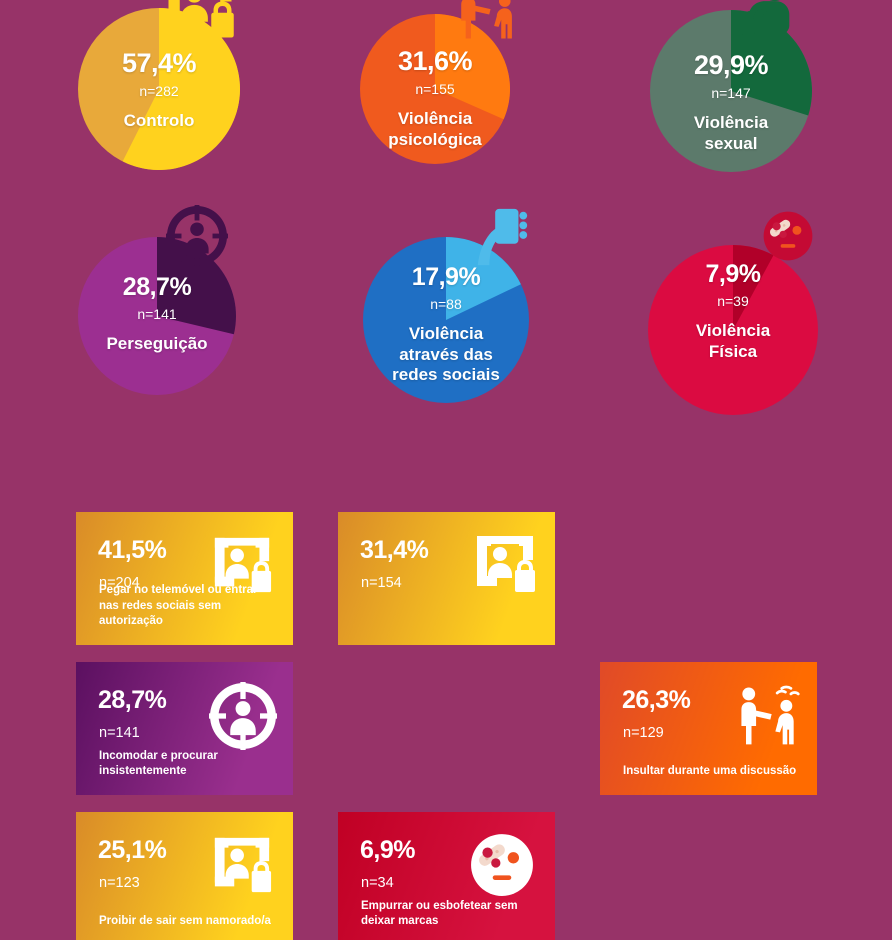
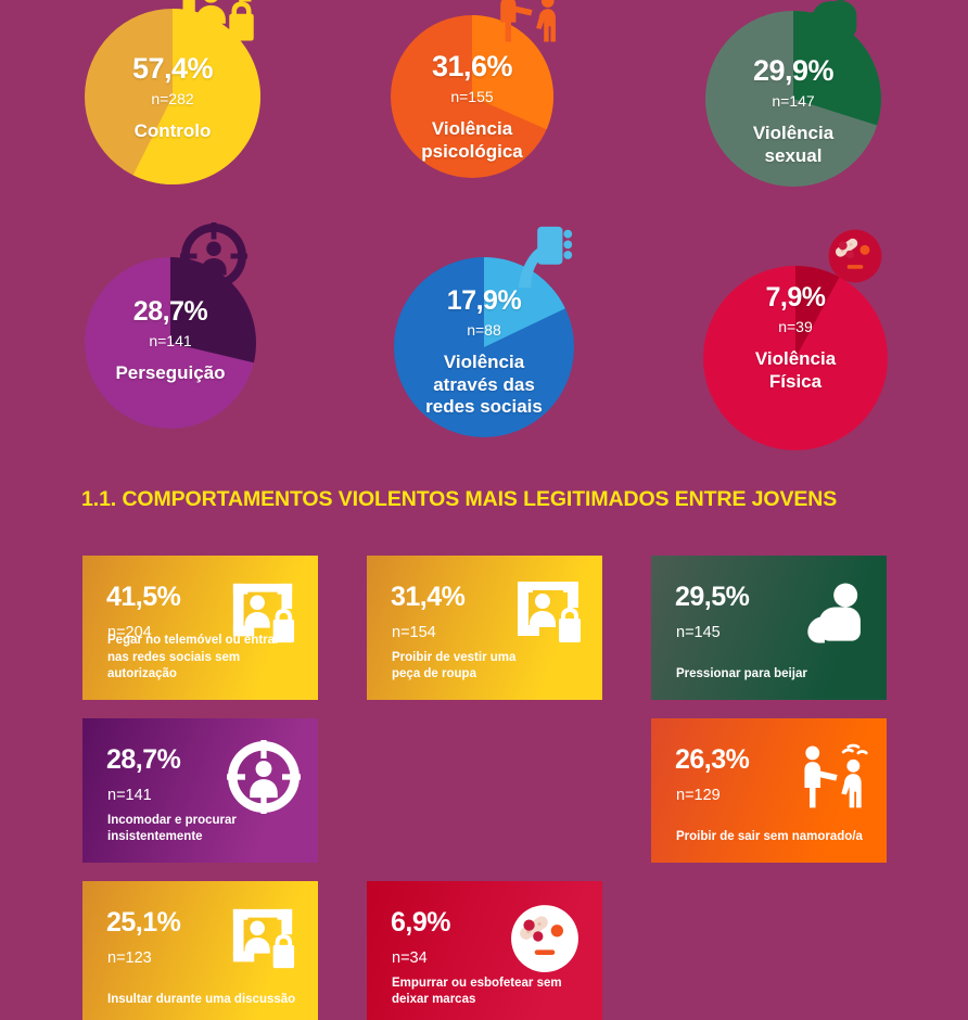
  57,4%
  n=282
  Controlo
  31,6%
  n=155
  Violência
  psicológica
  29,9%
  n=147
  Violência
  sexual
  28,7%
  n=141
  Perseguição
  17,9%
  n=88
  Violência
  através das
  redes sociais
  7,9%
  n=39
  Violência
  Física
+ 1.1. COMPORTAMENTOS VIOLENTOS MAIS LEGITIMADOS ENTRE JOVENS
  41,5%
  n=204
  Pegar no telemóvel ou entra
  nas redes sociais sem autorização
  31,4%
  n=154
+ Proibir de vestir uma
+ peça de roupa
+ 29,5%
+ n=145
+ Pressionar para beijar
  28,7%
  n=141
  Incomodar e procurar
  insistentemente
  26,3%
  n=129
- Insultar durante uma discussão
+ Proibir de sair sem namorado/a
  25,1%
  n=123
- Proibir de sair sem namorado/a
+ Insultar durante uma discussão
  6,9%
  n=34
  Empurrar ou esbofetear sem
  deixar marcas
